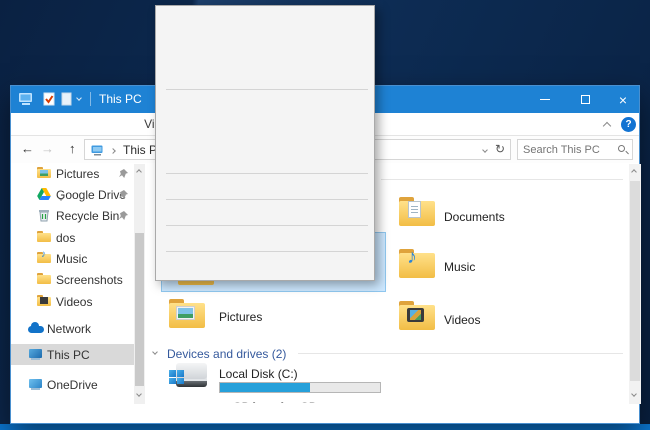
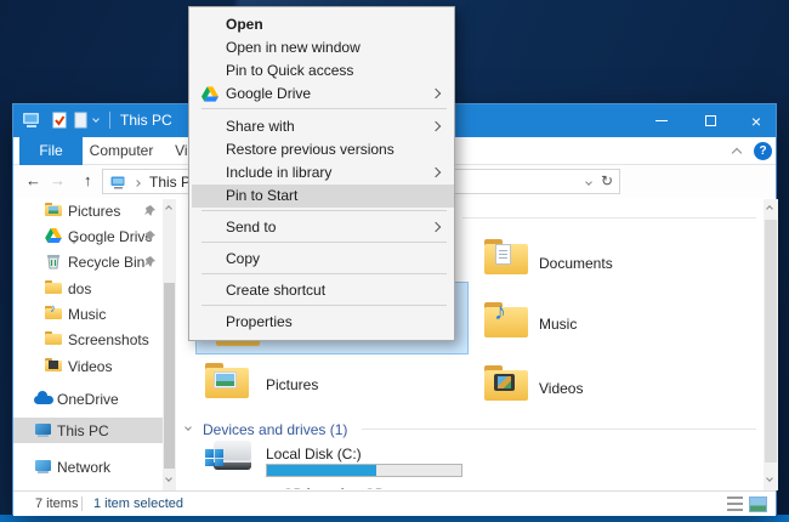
  This PC
  ×
+ File
+ Computer
  ?
  ←
  →
  ↑
  This P
  ↻
- Search This PC
  Pictures
  Google Driv
  Recycle Bin
  dos
  ♪
  Music
  Screenshots
  Videos
- Network
+ OneDrive
  This PC
- OneDrive
+ Network
  Documents
  ♪
  Music
  Videos
  Pictures
- Devices and drives (2)
+ Devices and drives (1)
  Local Disk (C:)
+ 7 items
+ 1 item selected
+ Open
+ Open in new window
+ Pin to Quick access
+ Google Drive
+ Share with
+ Restore previous versions
+ Include in library
+ Pin to Start
+ Send to
+ Copy
+ Create shortcut
+ Properties
